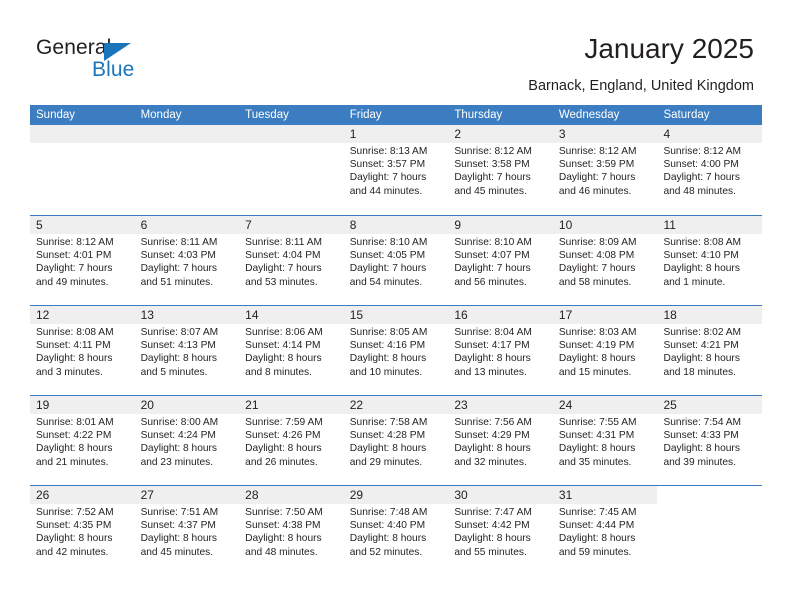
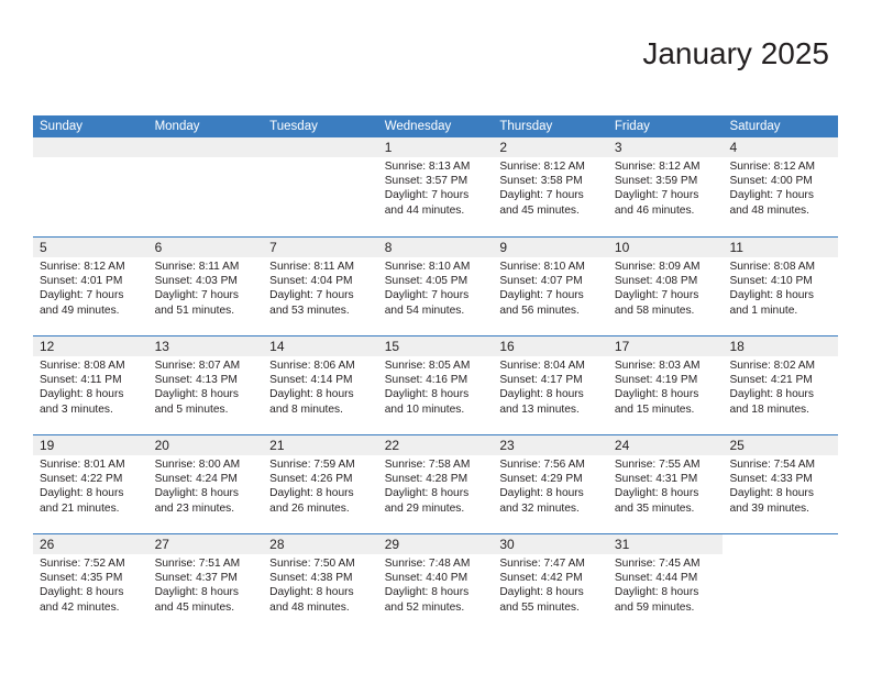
- General
- Blue
  January 2025
- Barnack, England, United Kingdom
  Sunday
  Monday
  Tuesday
- Friday
+ Wednesday
  Thursday
- Wednesday
+ Friday
  Saturday
  1
  Sunrise: 8:13 AM
  Sunset: 3:57 PM
  Daylight: 7 hours
  and 44 minutes.
  2
  Sunrise: 8:12 AM
  Sunset: 3:58 PM
  Daylight: 7 hours
  and 45 minutes.
  3
  Sunrise: 8:12 AM
  Sunset: 3:59 PM
  Daylight: 7 hours
  and 46 minutes.
  4
  Sunrise: 8:12 AM
  Sunset: 4:00 PM
  Daylight: 7 hours
  and 48 minutes.
  5
  Sunrise: 8:12 AM
  Sunset: 4:01 PM
  Daylight: 7 hours
  and 49 minutes.
  6
  Sunrise: 8:11 AM
  Sunset: 4:03 PM
  Daylight: 7 hours
  and 51 minutes.
  7
  Sunrise: 8:11 AM
  Sunset: 4:04 PM
  Daylight: 7 hours
  and 53 minutes.
  8
  Sunrise: 8:10 AM
  Sunset: 4:05 PM
  Daylight: 7 hours
  and 54 minutes.
  9
  Sunrise: 8:10 AM
  Sunset: 4:07 PM
  Daylight: 7 hours
  and 56 minutes.
  10
  Sunrise: 8:09 AM
  Sunset: 4:08 PM
  Daylight: 7 hours
  and 58 minutes.
  11
  Sunrise: 8:08 AM
  Sunset: 4:10 PM
  Daylight: 8 hours
  and 1 minute.
  12
  Sunrise: 8:08 AM
  Sunset: 4:11 PM
  Daylight: 8 hours
  and 3 minutes.
  13
  Sunrise: 8:07 AM
  Sunset: 4:13 PM
  Daylight: 8 hours
  and 5 minutes.
  14
  Sunrise: 8:06 AM
  Sunset: 4:14 PM
  Daylight: 8 hours
  and 8 minutes.
  15
  Sunrise: 8:05 AM
  Sunset: 4:16 PM
  Daylight: 8 hours
  and 10 minutes.
  16
  Sunrise: 8:04 AM
  Sunset: 4:17 PM
  Daylight: 8 hours
  and 13 minutes.
  17
  Sunrise: 8:03 AM
  Sunset: 4:19 PM
  Daylight: 8 hours
  and 15 minutes.
  18
  Sunrise: 8:02 AM
  Sunset: 4:21 PM
  Daylight: 8 hours
  and 18 minutes.
  19
  Sunrise: 8:01 AM
  Sunset: 4:22 PM
  Daylight: 8 hours
  and 21 minutes.
  20
  Sunrise: 8:00 AM
  Sunset: 4:24 PM
  Daylight: 8 hours
  and 23 minutes.
  21
  Sunrise: 7:59 AM
  Sunset: 4:26 PM
  Daylight: 8 hours
  and 26 minutes.
  22
  Sunrise: 7:58 AM
  Sunset: 4:28 PM
  Daylight: 8 hours
  and 29 minutes.
  23
  Sunrise: 7:56 AM
  Sunset: 4:29 PM
  Daylight: 8 hours
  and 32 minutes.
  24
  Sunrise: 7:55 AM
  Sunset: 4:31 PM
  Daylight: 8 hours
  and 35 minutes.
  25
  Sunrise: 7:54 AM
  Sunset: 4:33 PM
  Daylight: 8 hours
  and 39 minutes.
  26
  Sunrise: 7:52 AM
  Sunset: 4:35 PM
  Daylight: 8 hours
  and 42 minutes.
  27
  Sunrise: 7:51 AM
  Sunset: 4:37 PM
  Daylight: 8 hours
  and 45 minutes.
  28
  Sunrise: 7:50 AM
  Sunset: 4:38 PM
  Daylight: 8 hours
  and 48 minutes.
  29
  Sunrise: 7:48 AM
  Sunset: 4:40 PM
  Daylight: 8 hours
  and 52 minutes.
  30
  Sunrise: 7:47 AM
  Sunset: 4:42 PM
  Daylight: 8 hours
  and 55 minutes.
  31
  Sunrise: 7:45 AM
  Sunset: 4:44 PM
  Daylight: 8 hours
  and 59 minutes.
